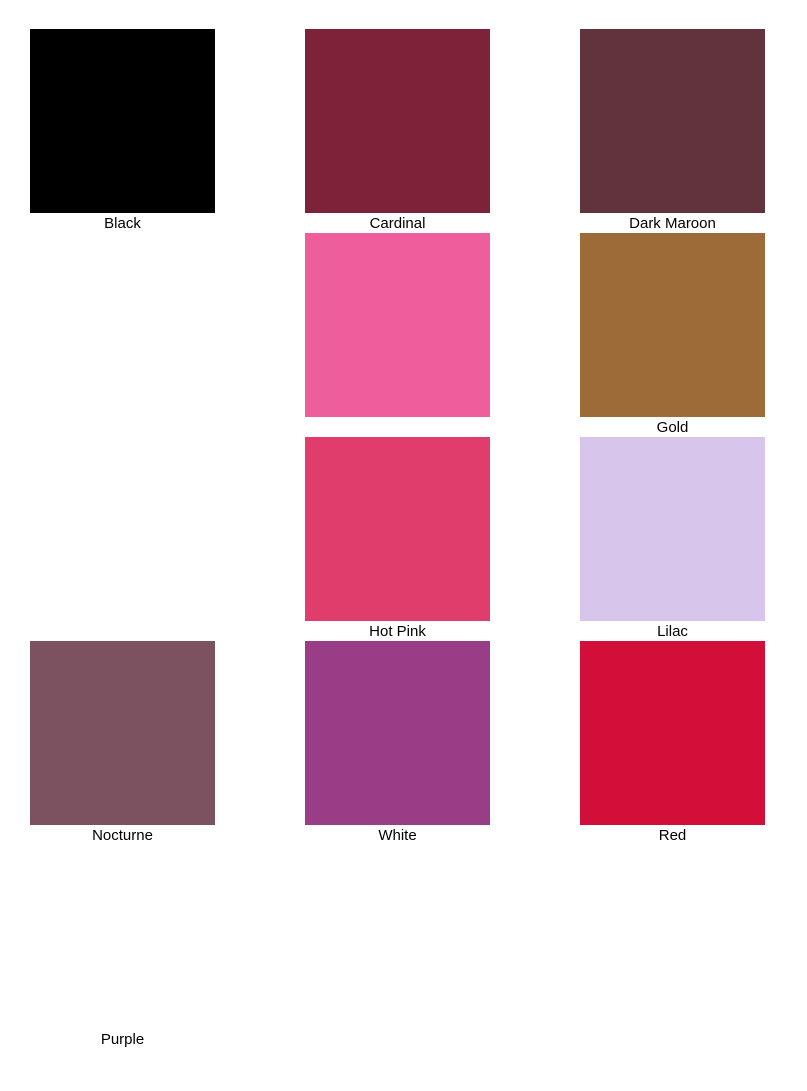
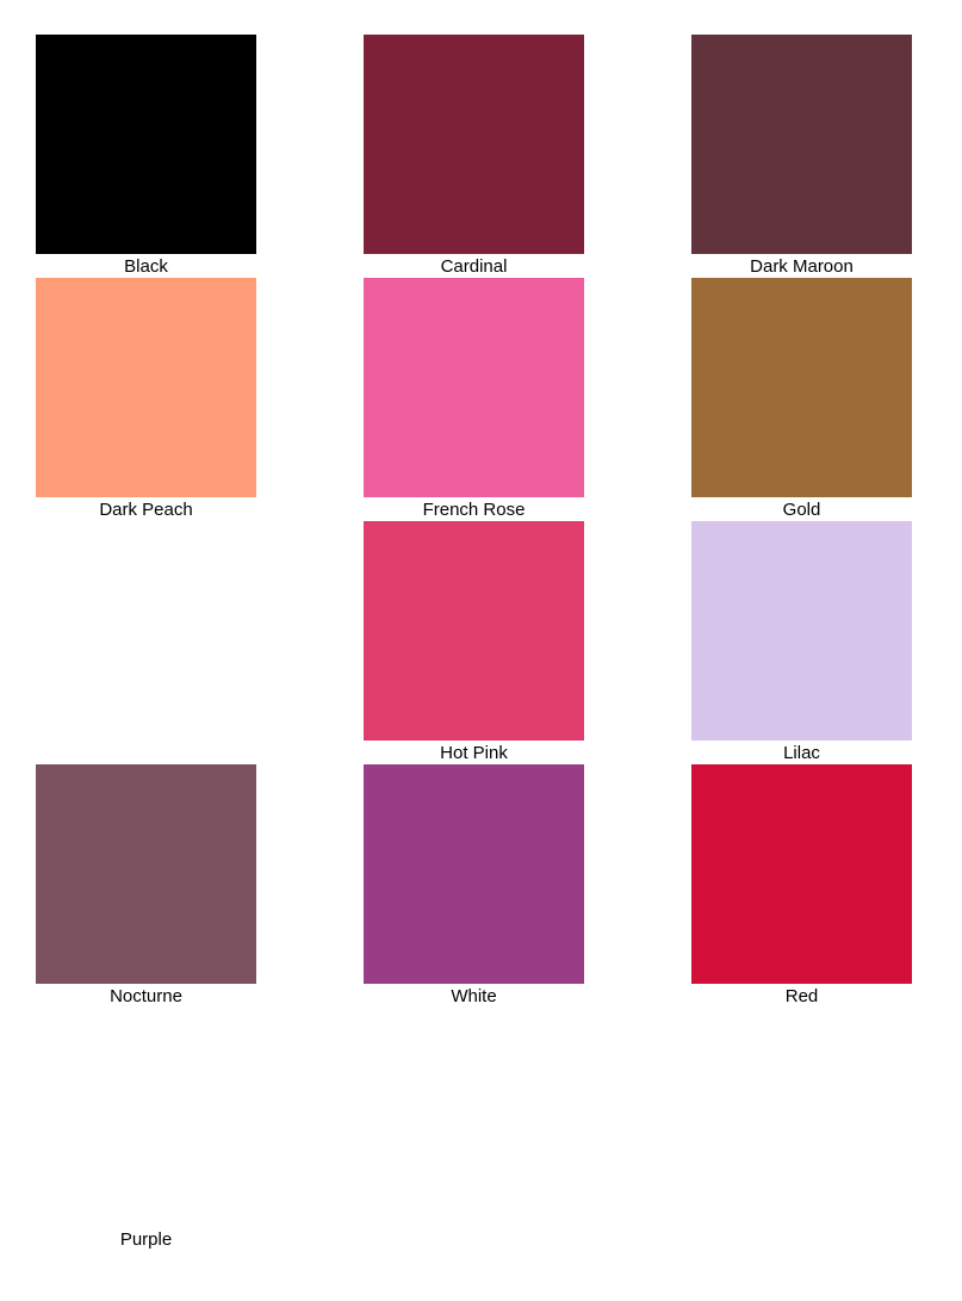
  Black
  Cardinal
  Dark Maroon
+ Dark Peach
+ French Rose
  Gold
  Hot Pink
  Lilac
  Nocturne
  White
  Red
  Purple
